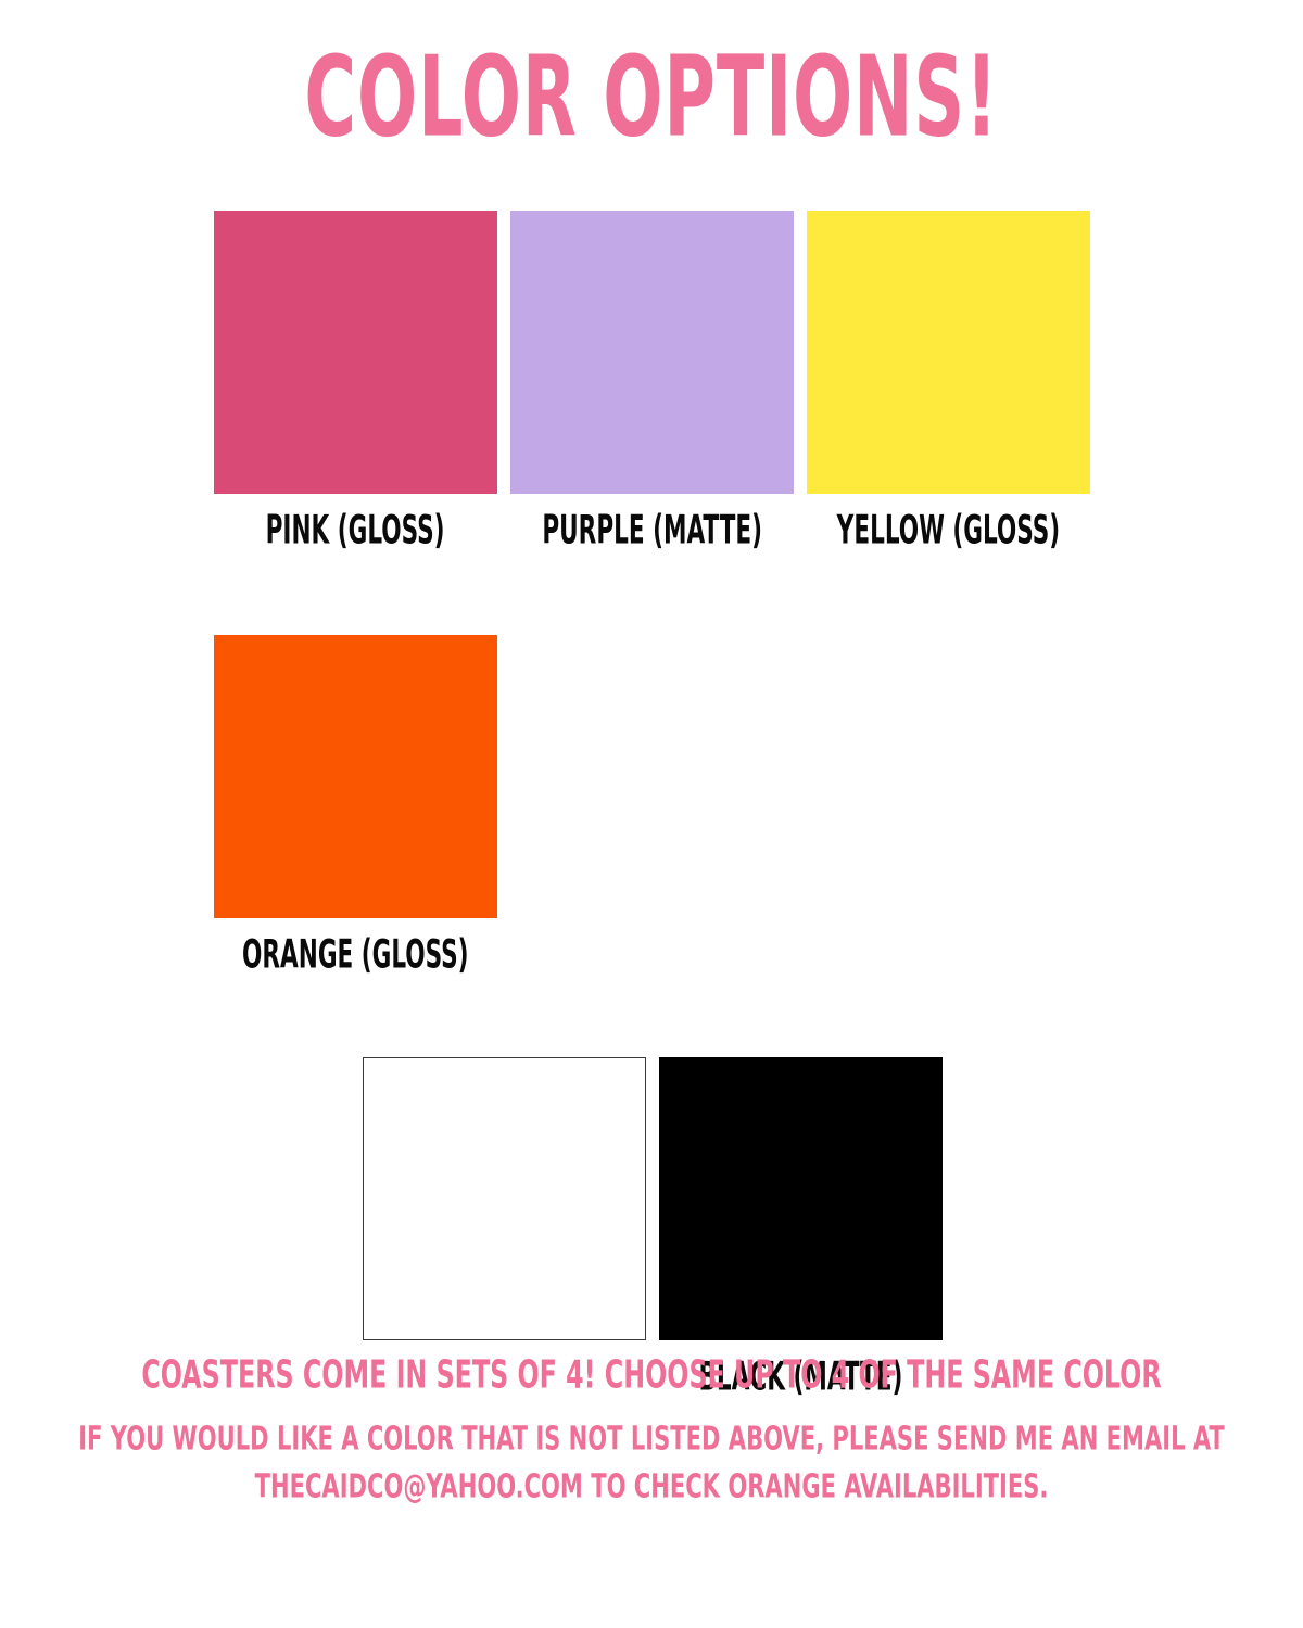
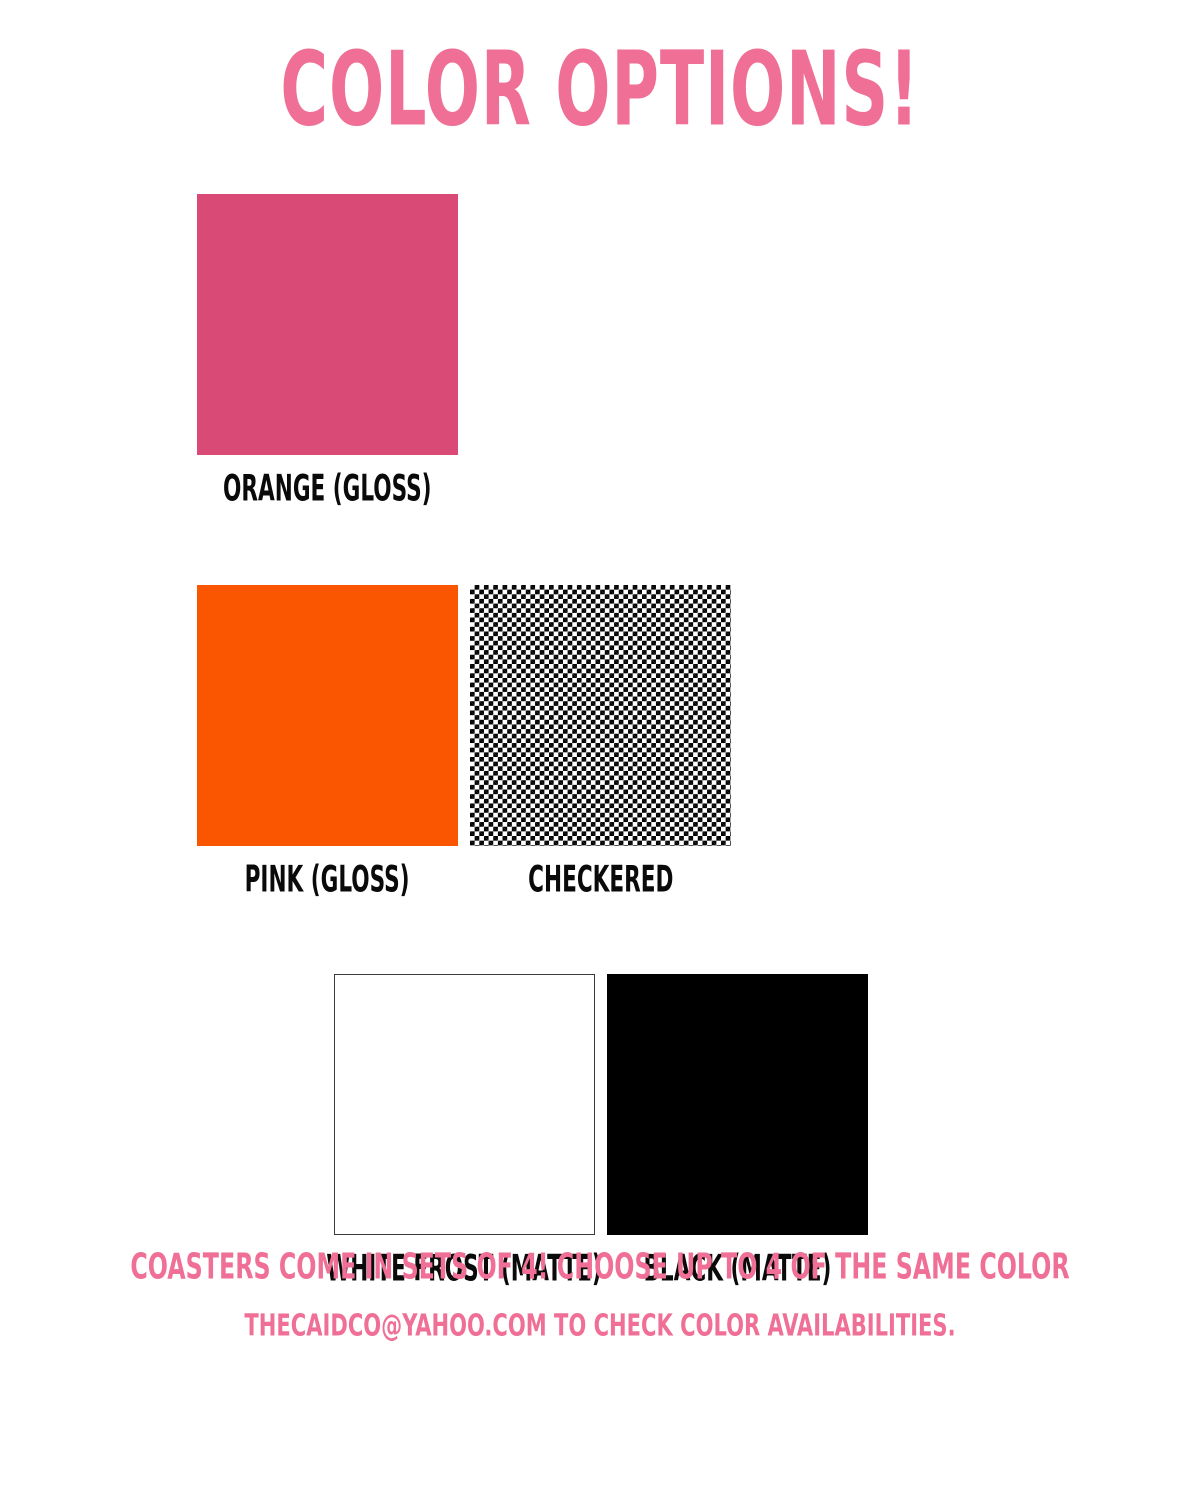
  COLOR OPTIONS!
- PINK (GLOSS)
+ ORANGE (GLOSS)
- PURPLE (MATTE)
- YELLOW (GLOSS)
- ORANGE (GLOSS)
+ PINK (GLOSS)
+ CHECKERED
+ WHITE FROST (MATTE)
  BLACK (MATTE)
  COASTERS COME IN SETS OF 4! CHOOSE UP TO 4 OF THE SAME COLOR
- IF YOU WOULD LIKE A COLOR THAT IS NOT LISTED ABOVE, PLEASE SEND ME AN EMAIL AT
- THECAIDCO@YAHOO.COM TO CHECK ORANGE AVAILABILITIES.
+ THECAIDCO@YAHOO.COM TO CHECK COLOR AVAILABILITIES.
